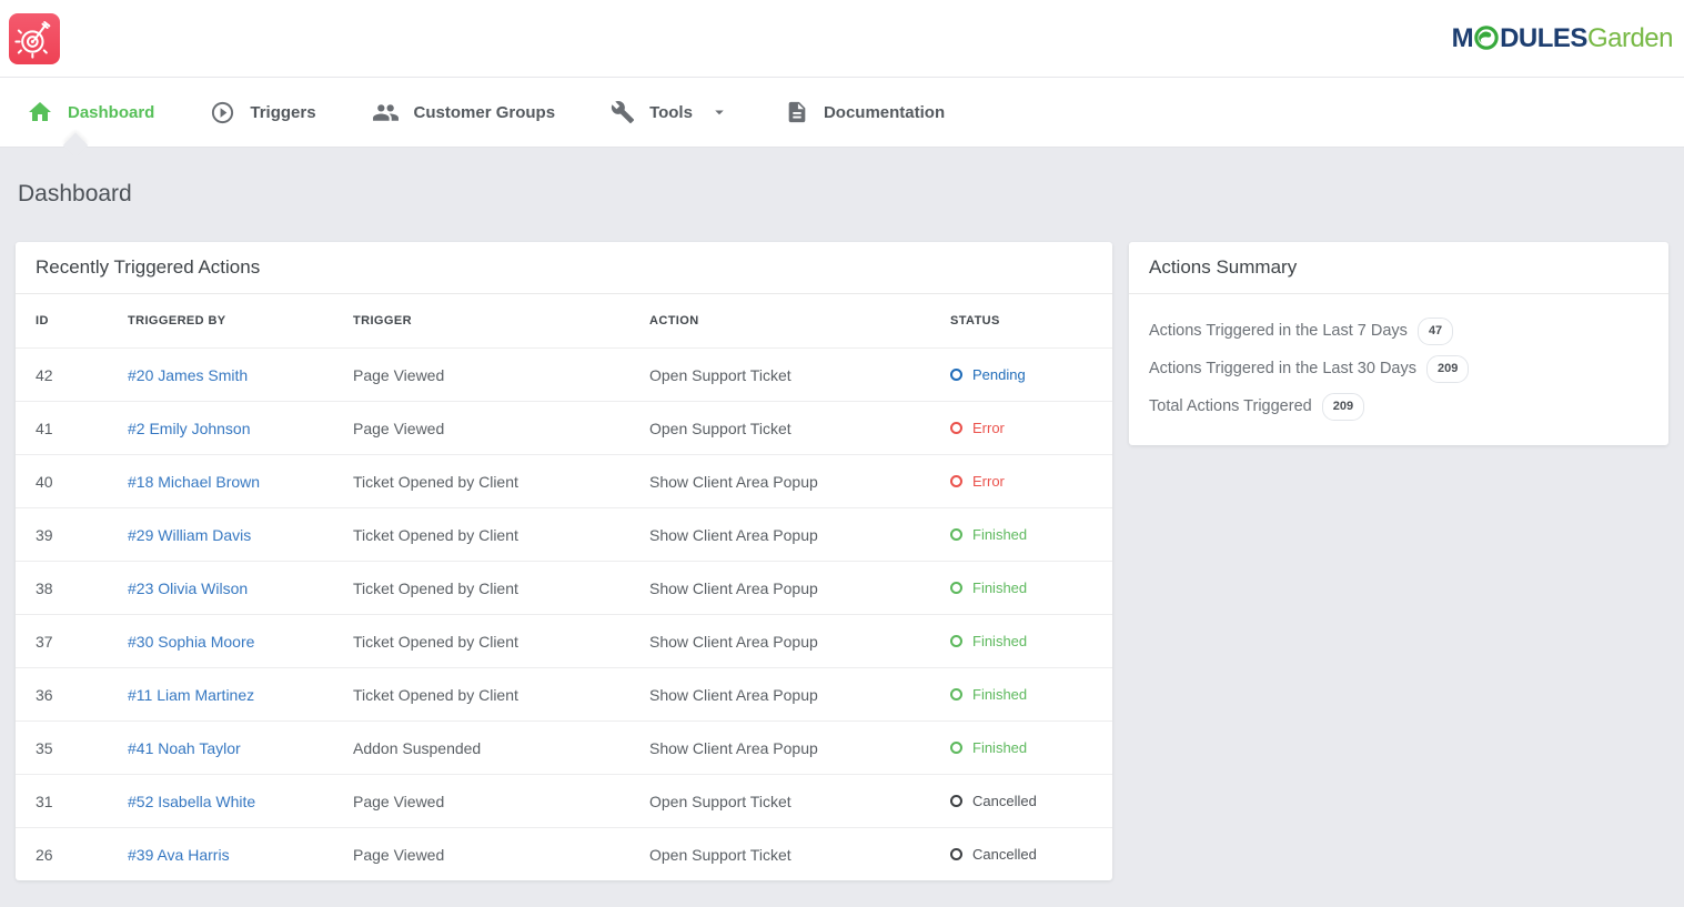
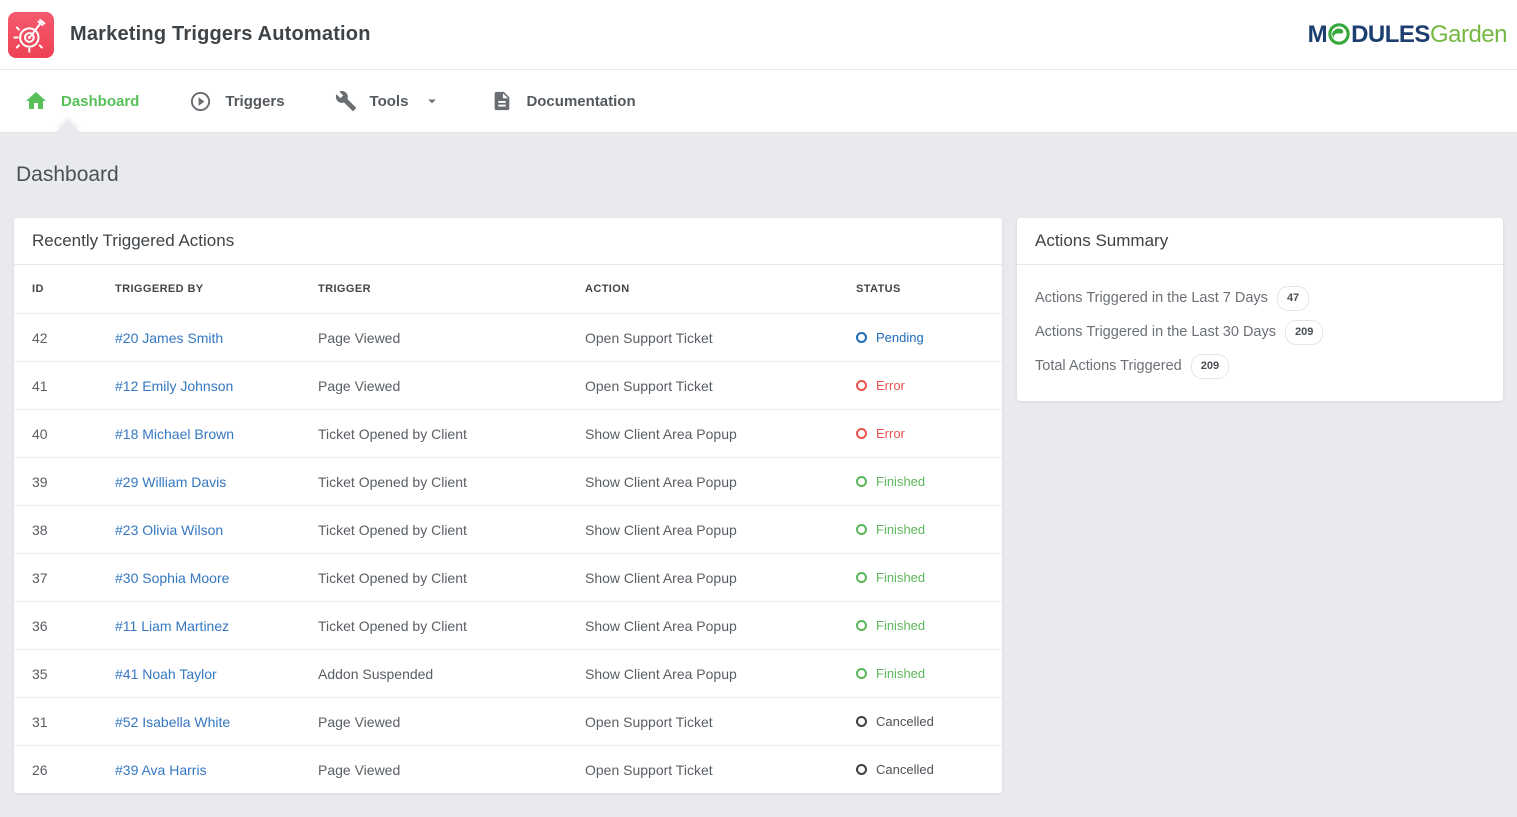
+ Marketing Triggers Automation
  M
  DULES
  Garden
  Dashboard
  Triggers
- Customer Groups
  Tools
  Documentation
  Dashboard
  Recently Triggered Actions
  ID
  TRIGGERED BY
  TRIGGER
  ACTION
  STATUS
  42
  #20 James Smith
  Page Viewed
  Open Support Ticket
  Pending
  41
- #2 Emily Johnson
+ #12 Emily Johnson
  Page Viewed
  Open Support Ticket
  Error
  40
  #18 Michael Brown
  Ticket Opened by Client
  Show Client Area Popup
  Error
  39
  #29 William Davis
  Ticket Opened by Client
  Show Client Area Popup
  Finished
  38
  #23 Olivia Wilson
  Ticket Opened by Client
  Show Client Area Popup
  Finished
  37
  #30 Sophia Moore
  Ticket Opened by Client
  Show Client Area Popup
  Finished
  36
  #11 Liam Martinez
  Ticket Opened by Client
  Show Client Area Popup
  Finished
  35
  #41 Noah Taylor
  Addon Suspended
  Show Client Area Popup
  Finished
  31
  #52 Isabella White
  Page Viewed
  Open Support Ticket
  Cancelled
  26
  #39 Ava Harris
  Page Viewed
  Open Support Ticket
  Cancelled
  Actions Summary
  Actions Triggered in the Last 7 Days
  47
  Actions Triggered in the Last 30 Days
  209
  Total Actions Triggered
  209
